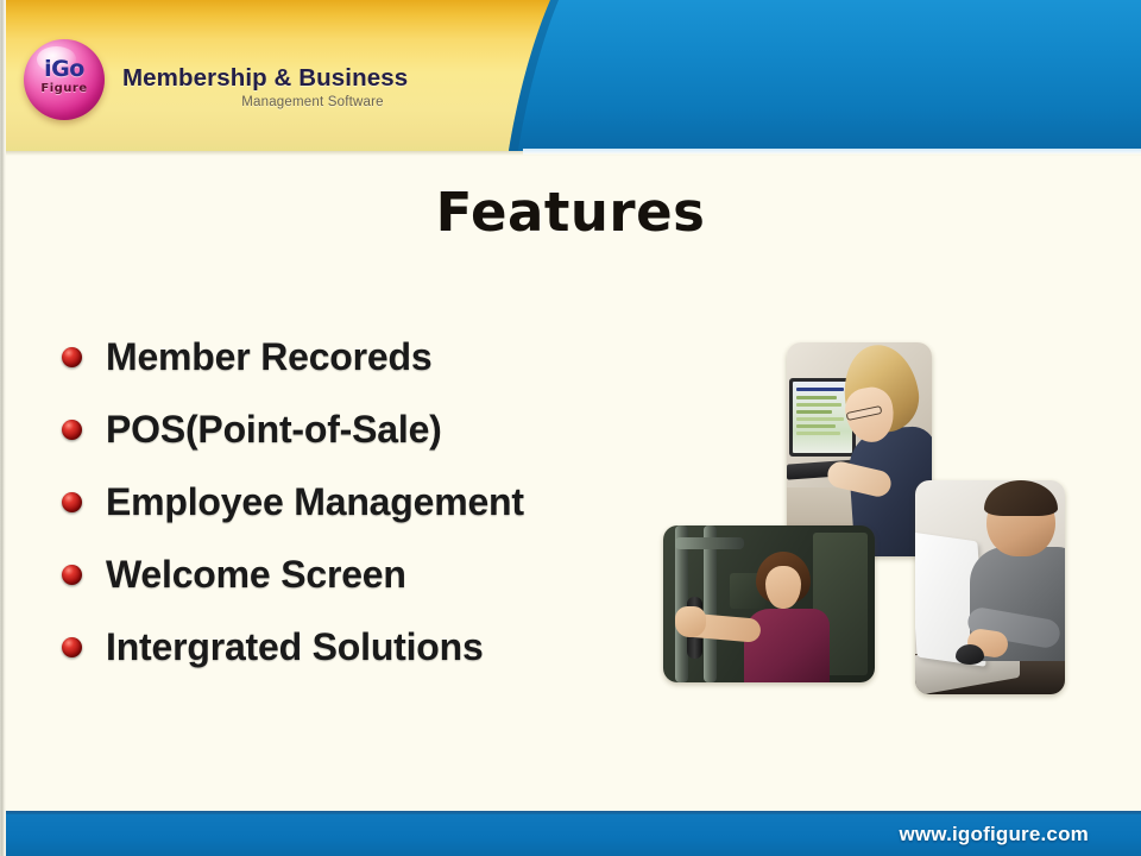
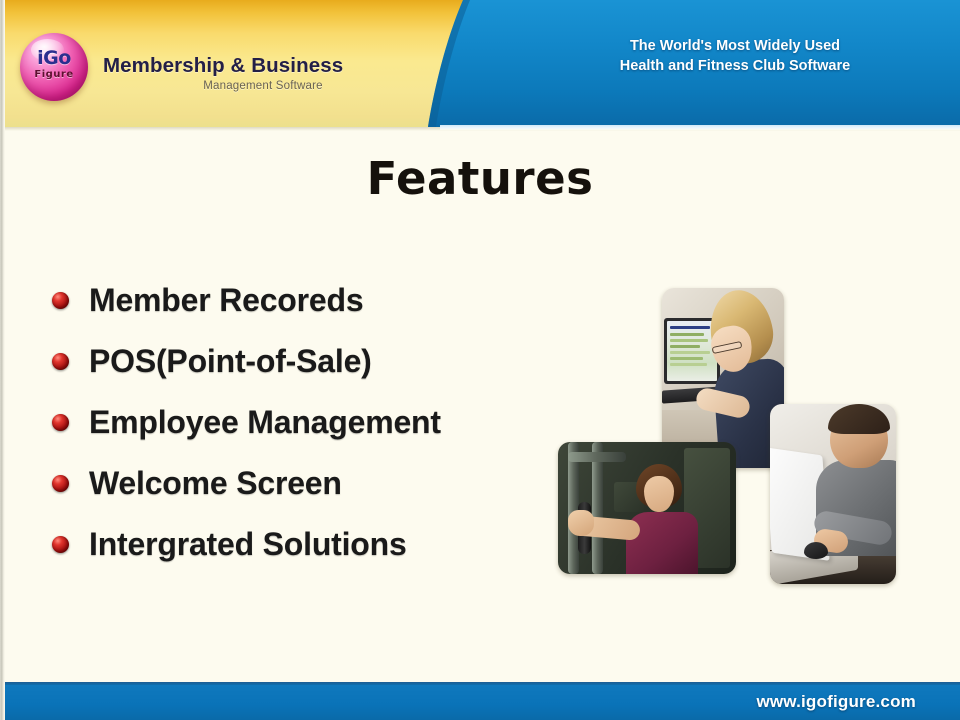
  iGo
  Figure
  Membership & Business
  Management Software
+ The World's Most Widely Used
+ Health and Fitness Club Software
  Features
  Member Recoreds
  POS(Point-of-Sale)
  Employee Management
  Welcome Screen
  Intergrated Solutions
  www.igofigure.com
